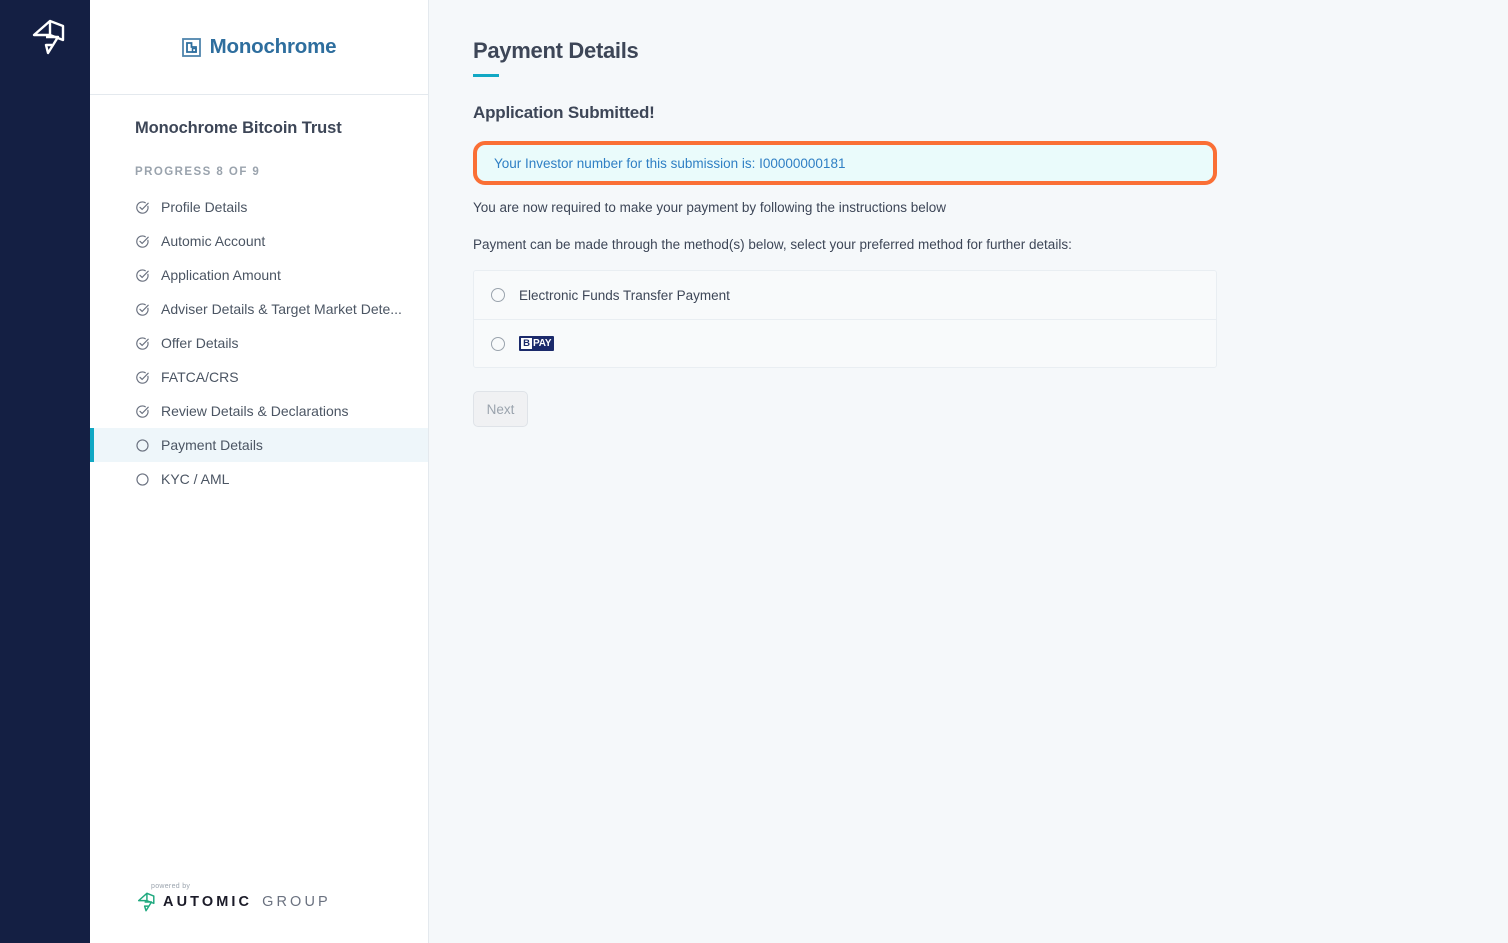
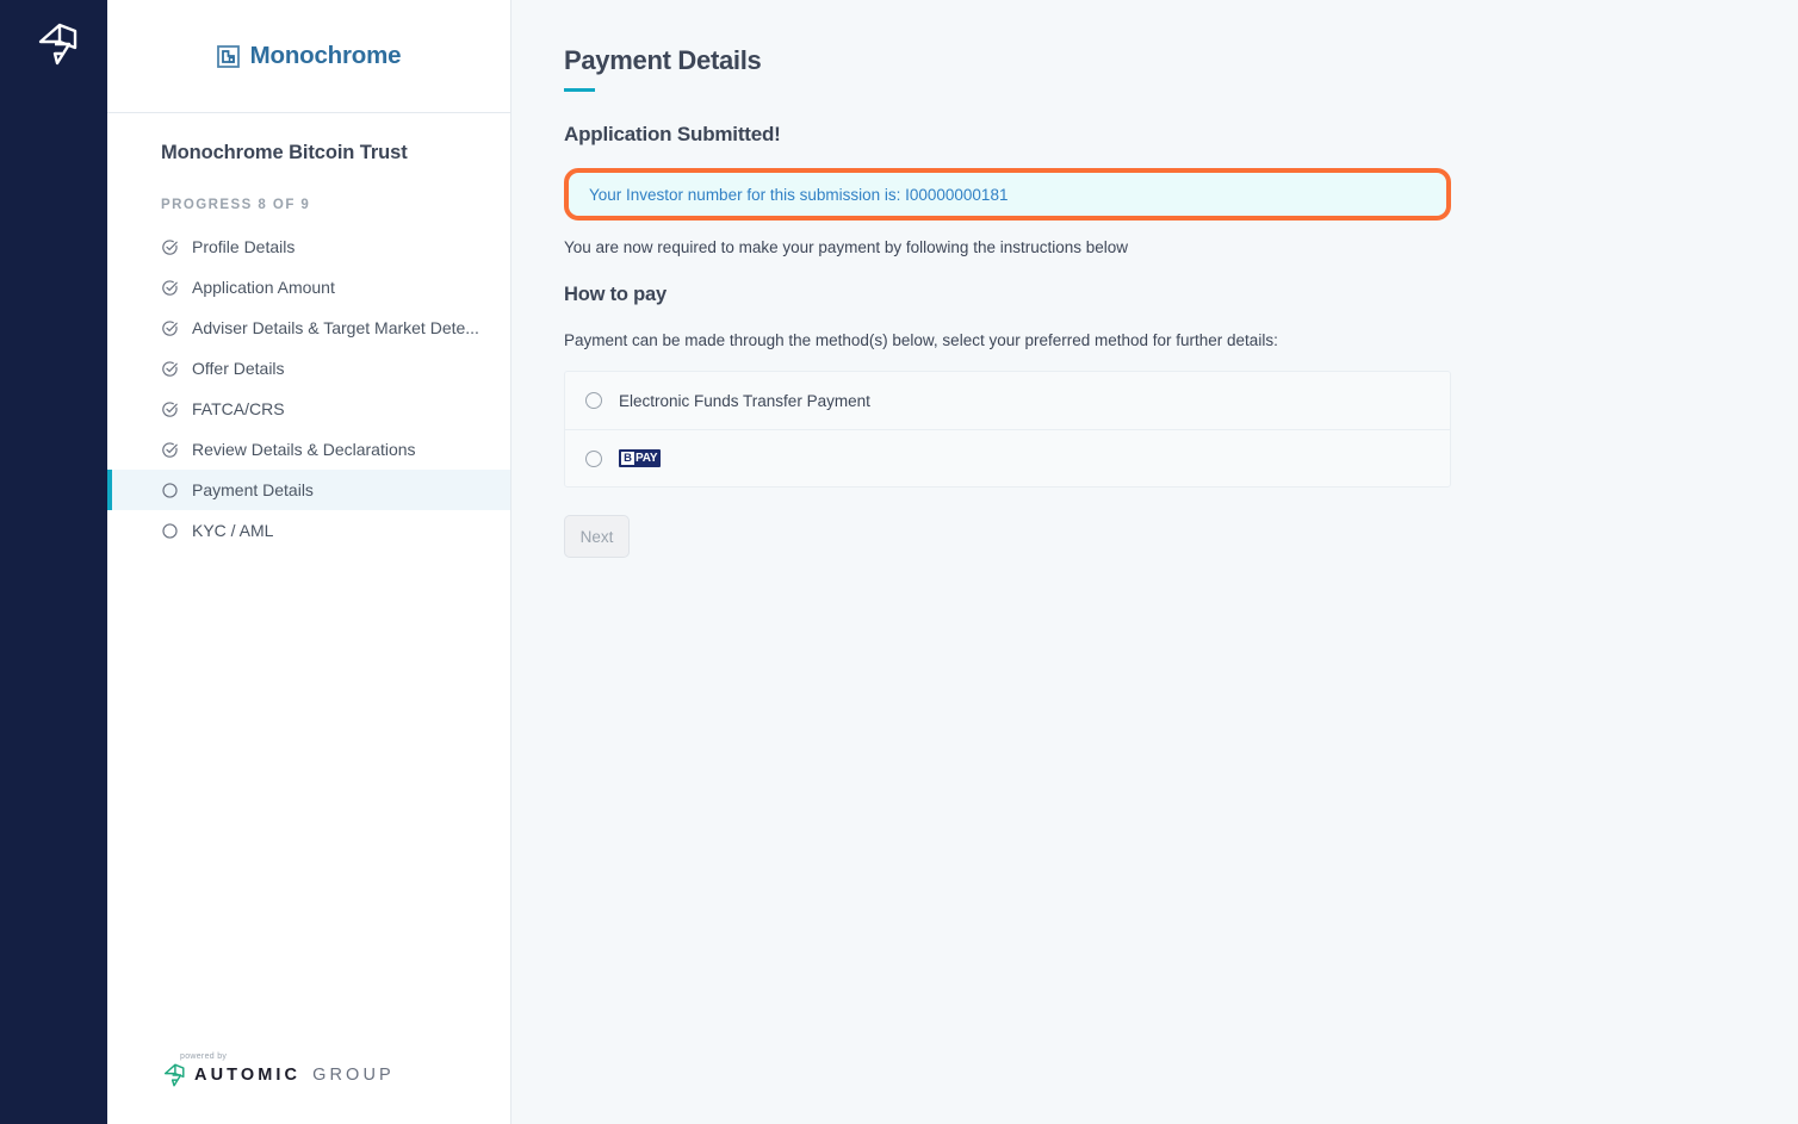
  Monochrome
  Monochrome Bitcoin Trust
  PROGRESS 8 OF 9
  Profile Details
- Automic Account
  Application Amount
  Adviser Details & Target Market Dete...
  Offer Details
  FATCA/CRS
  Review Details & Declarations
  Payment Details
  KYC / AML
  AUTOMIC
  GROUP
  Payment Details
  Application Submitted!
  Your Investor number for this submission is: I00000000181
  You are now required to make your payment by following the instructions below
+ How to pay
  Payment can be made through the method(s) below, select your preferred method for further details:
  Electronic Funds Transfer Payment
  B
  PAY
  Next
